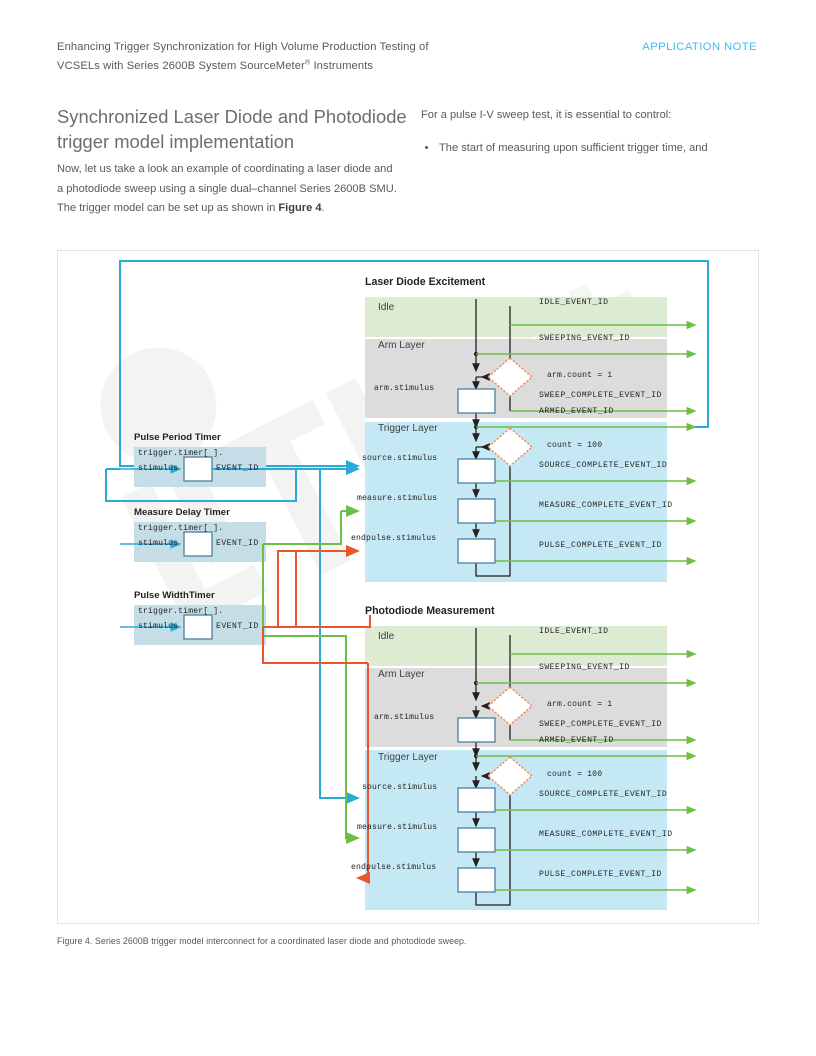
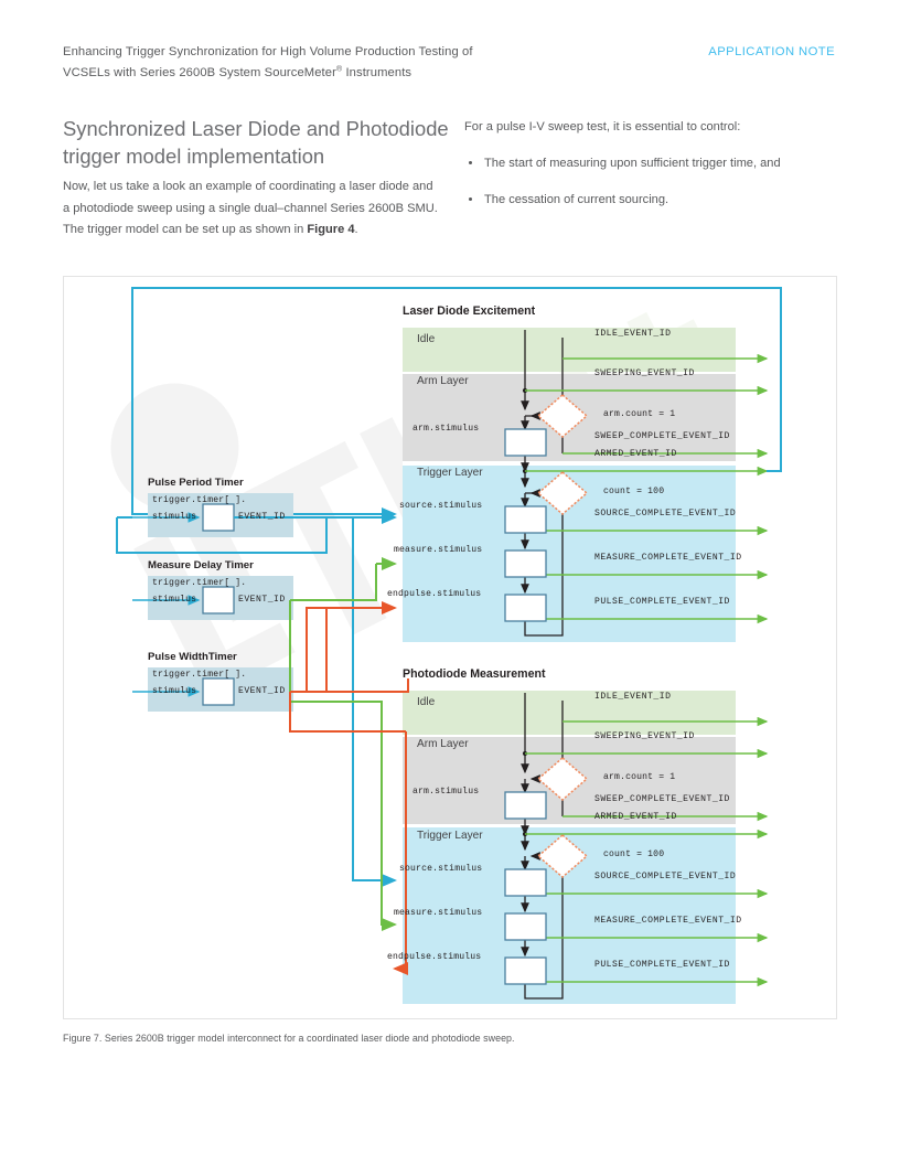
  Enhancing Trigger Synchronization for High Volume Production Testing of
  VCSELs with Series 2600B System SourceMeter Instruments
  APPLICATION NOTE
  Synchronized Laser Diode and Photodiode trigger model implementation
  Now, let us take a look an example of coordinating a laser diode and a photodiode sweep using a single dual–channel Series 2600B SMU. The trigger model can be set up as shown in Figure 4.
  For a pulse I-V sweep test, it is essential to control:
  The start of measuring upon sufficient trigger time, and
+ The cessation of current sourcing.
  Laser Diode Excitement
  Idle
  IDLE_EVENT_ID
  Arm Layer
  SWEEPING_EVENT_ID
  arm.count = 1
  arm.stimulus
  SWEEP_COMPLETE_EVENT_ID
  Trigger Layer
  ARMED_EVENT_ID
  count = 100
  source.stimulus
  SOURCE_COMPLETE_EVENT_ID
  measure.stimulus
  MEASURE_COMPLETE_EVENT_ID
  endpulse.stimulus
  PULSE_COMPLETE_EVENT_ID
  Photodiode Measurement
  Idle
  IDLE_EVENT_ID
  Arm Layer
  SWEEPING_EVENT_ID
  arm.count = 1
  arm.stimulus
  SWEEP_COMPLETE_EVENT_ID
  Trigger Layer
  ARMED_EVENT_ID
  count = 100
  source.stimulus
  SOURCE_COMPLETE_EVENT_ID
  measure.stimulus
  MEASURE_COMPLETE_EVENT_ID
  endpulse.stimulus
  PULSE_COMPLETE_EVENT_ID
  Pulse Period Timer
  trigger.timer[ ].
  stimulus
  EVENT_ID
  Measure Delay Timer
  trigger.timer[ ].
  stimulus
  EVENT_ID
  Pulse WidthTimer
  trigger.timer[ ].
  stimulus
  EVENT_ID
- Figure 4. Series 2600B trigger model interconnect for a coordinated laser diode and photodiode sweep.
+ Figure 7. Series 2600B trigger model interconnect for a coordinated laser diode and photodiode sweep.
